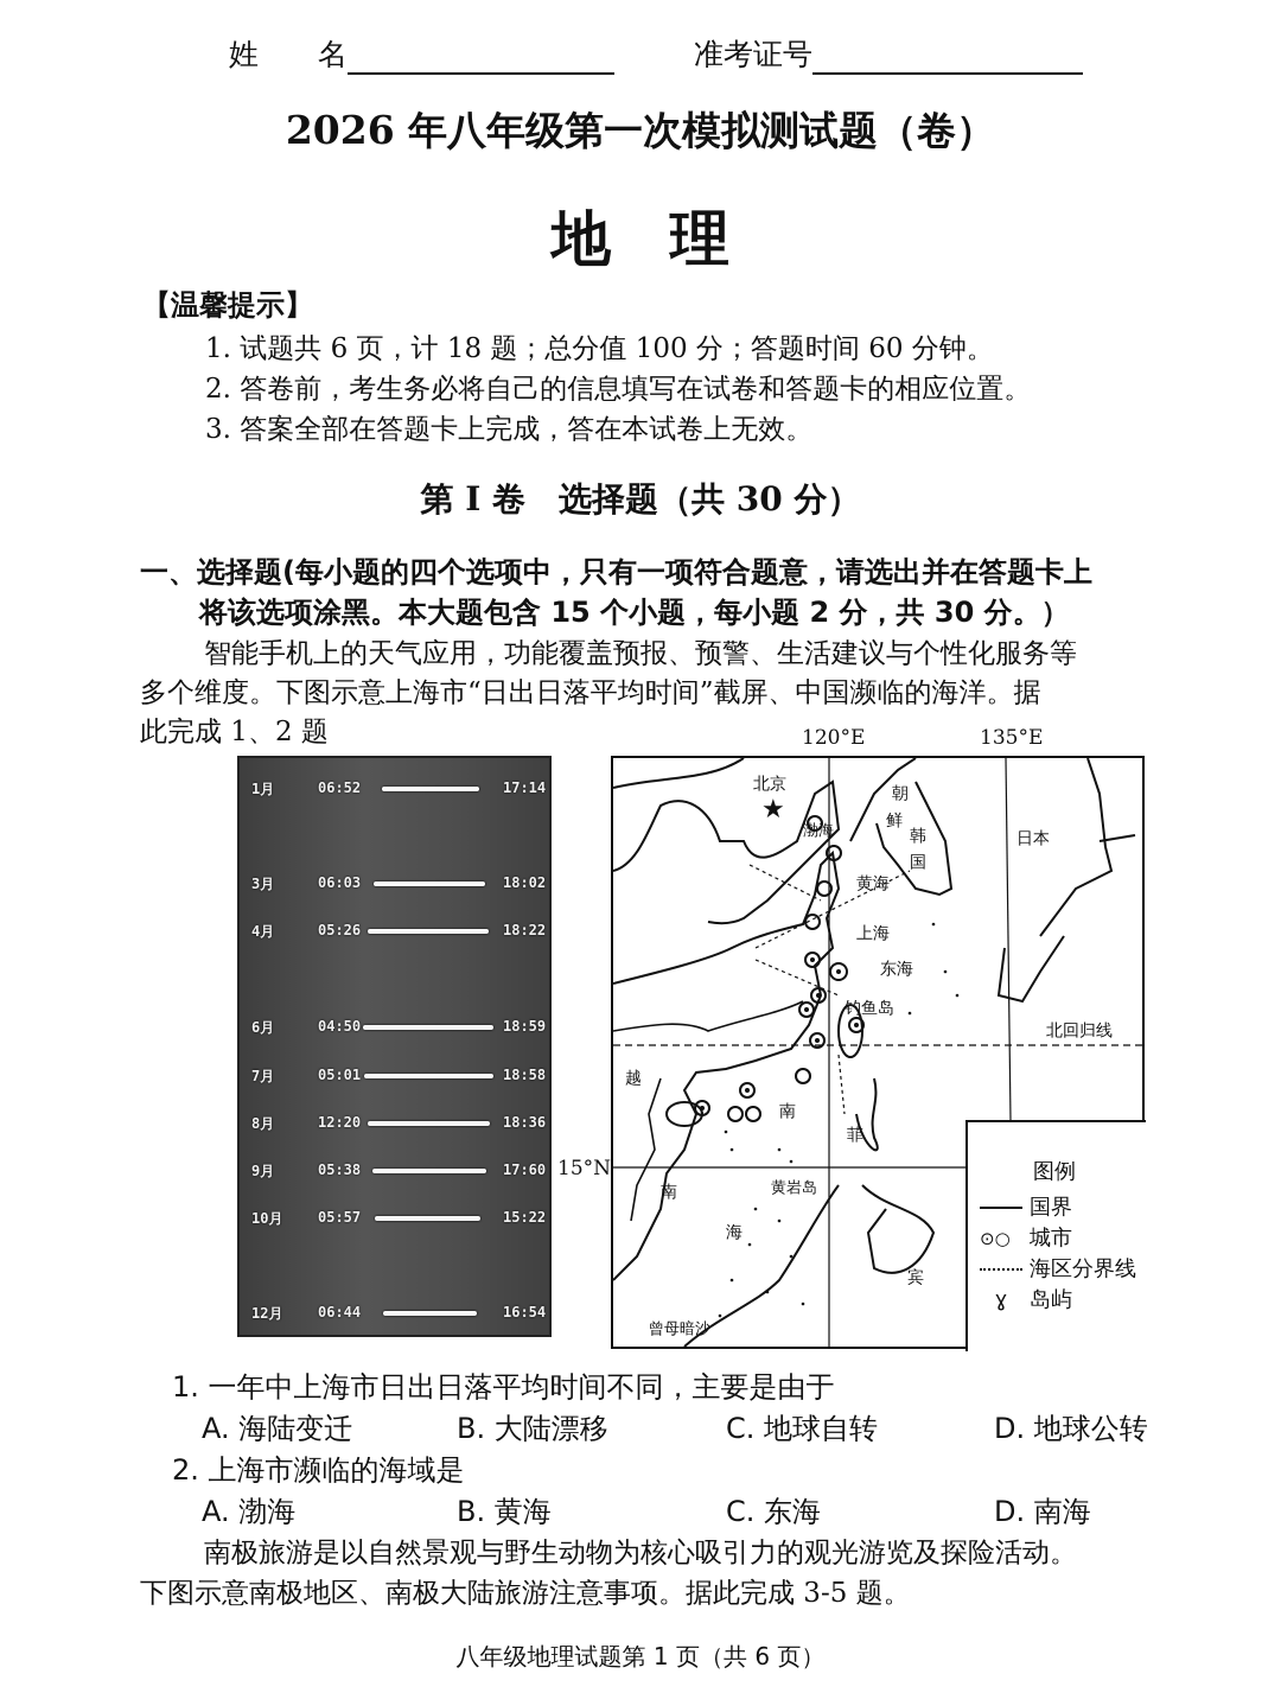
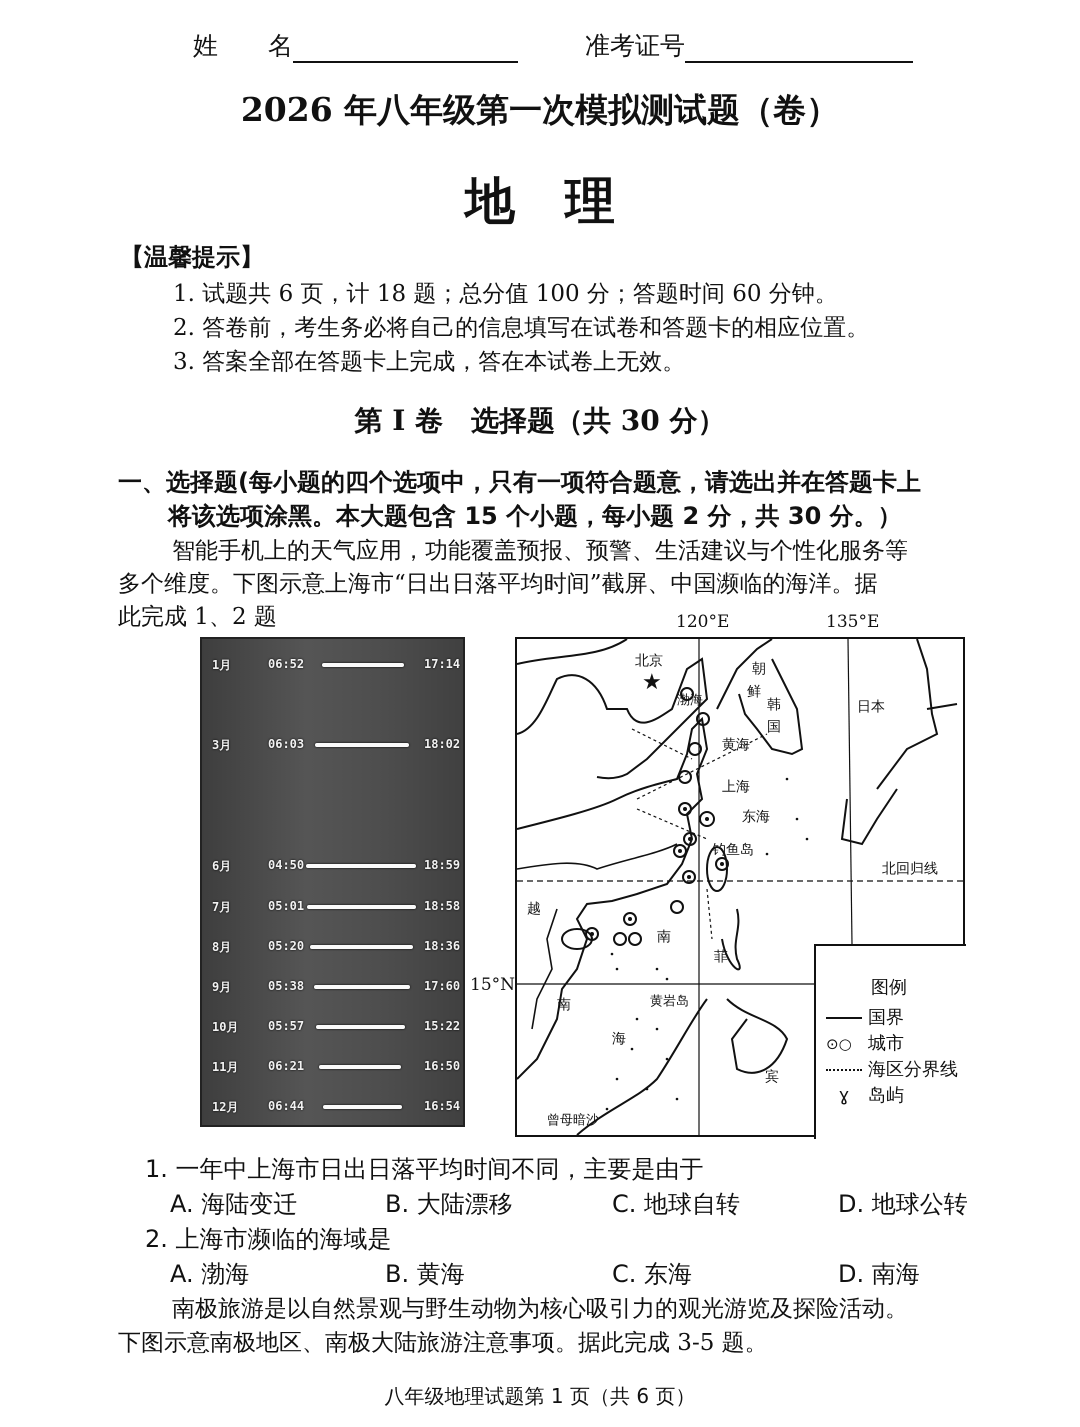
  姓 名
  准考证号
  2026 年八年级第一次模拟测试题（卷）
  地 理
  【温馨提示】
  1. 试题共 6 页，计 18 题；总分值 100 分；答题时间 60 分钟。
  2. 答卷前，考生务必将自己的信息填写在试卷和答题卡的相应位置。
  3. 答案全部在答题卡上完成，答在本试卷上无效。
  第 I 卷 选择题（共 30 分）
  一、选择题(每小题的四个选项中，只有一项符合题意，请选出并在答题卡上
  将该选项涂黑。本大题包含 15 个小题，每小题 2 分，共 30 分。）
  智能手机上的天气应用，功能覆盖预报、预警、生活建议与个性化服务等
  多个维度。下图示意上海市“日出日落平均时间”截屏、中国濒临的海洋。据
  此完成 1、2 题
  1月
  06:52
  17:14
  3月
  06:03
  18:02
- 4月
- 05:26
- 18:22
  6月
  04:50
  18:59
  7月
  05:01
  18:58
  8月
- 12:20
+ 05:20
  18:36
  9月
  05:38
  17:60
  10月
  05:57
  15:22
+ 11月
+ 06:21
+ 16:50
  12月
  06:44
  16:54
  120°E
  135°E
  15°N
  ★
  北京
  渤海
  朝
  鲜
  韩
  国
  日本
  黄海
  上海
  东海
  钓鱼岛
  北回归线
  越
  南
  菲
  黄岩岛
  南
  海
  宾
  曾母暗沙
  图例
  国界
  ⊙○ 城市
  海区分界线
  ɣ 岛屿
  1. 一年中上海市日出日落平均时间不同，主要是由于
  A. 海陆变迁
  B. 大陆漂移
  C. 地球自转
  D. 地球公转
  2. 上海市濒临的海域是
  A. 渤海
  B. 黄海
  C. 东海
  D. 南海
  南极旅游是以自然景观与野生动物为核心吸引力的观光游览及探险活动。
  下图示意南极地区、南极大陆旅游注意事项。据此完成 3-5 题。
  八年级地理试题第 1 页（共 6 页）
